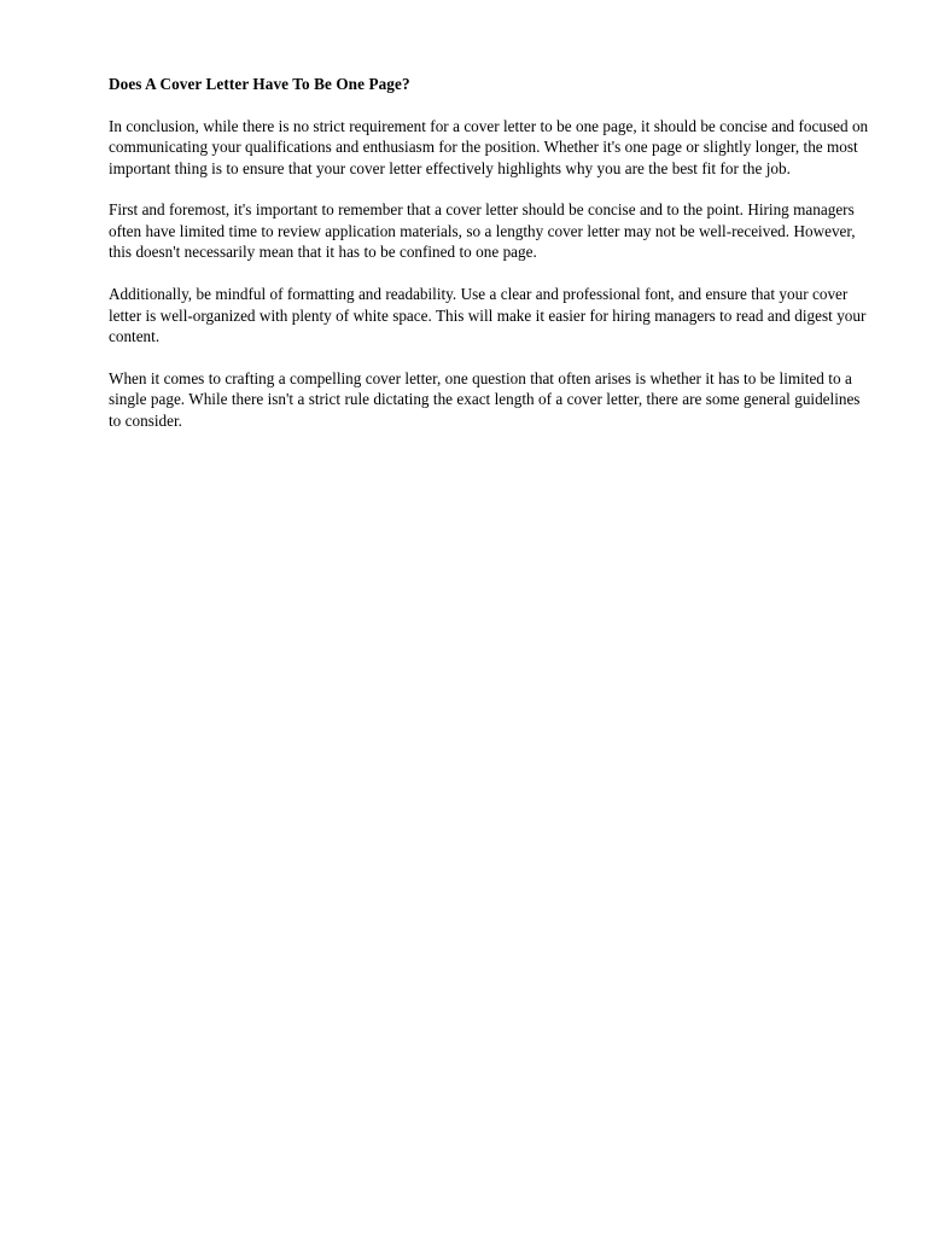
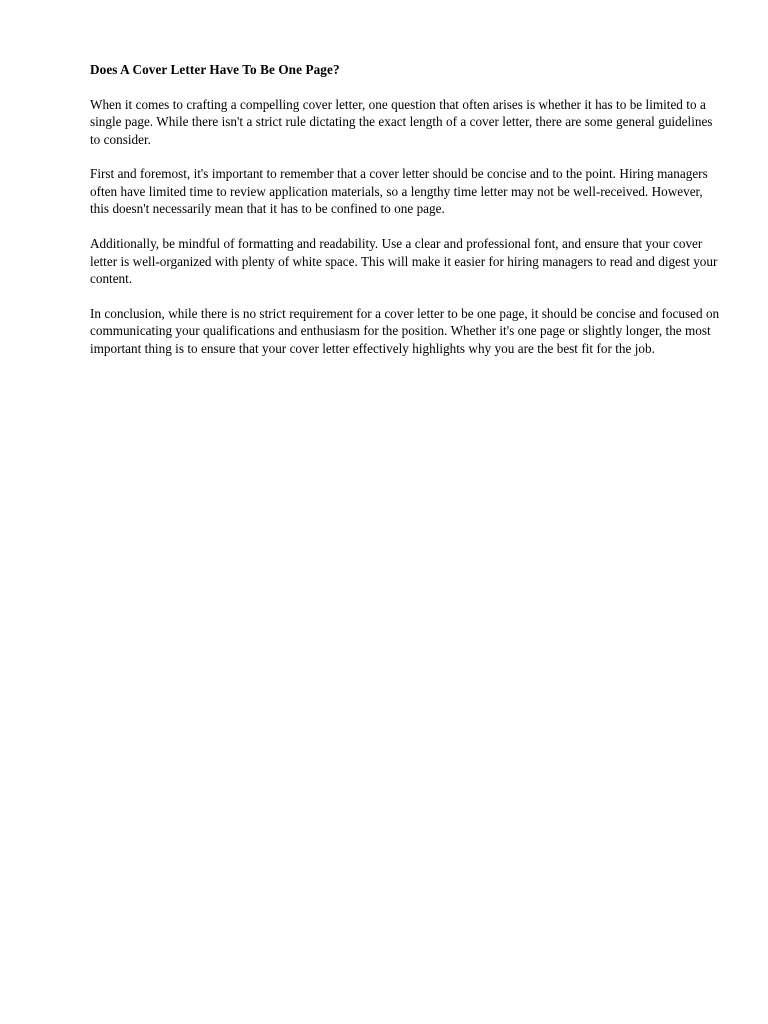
  Does A Cover Letter Have To Be One Page?
- In conclusion, while there is no strict requirement for a cover letter to be one page, it should be concise and focused on communicating your qualifications and enthusiasm for the position. Whether it's one page or slightly longer, the most important thing is to ensure that your cover letter effectively highlights why you are the best fit for the job.
+ When it comes to crafting a compelling cover letter, one question that often arises is whether it has to be limited to a single page. While there isn't a strict rule dictating the exact length of a cover letter, there are some general guidelines to consider.
- First and foremost, it's important to remember that a cover letter should be concise and to the point. Hiring managers often have limited time to review application materials, so a lengthy cover letter may not be well-received. However, this doesn't necessarily mean that it has to be confined to one page.
+ First and foremost, it's important to remember that a cover letter should be concise and to the point. Hiring managers often have limited time to review application materials, so a lengthy time letter may not be well-received. However, this doesn't necessarily mean that it has to be confined to one page.
  Additionally, be mindful of formatting and readability. Use a clear and professional font, and ensure that your cover letter is well-organized with plenty of white space. This will make it easier for hiring managers to read and digest your content.
- When it comes to crafting a compelling cover letter, one question that often arises is whether it has to be limited to a single page. While there isn't a strict rule dictating the exact length of a cover letter, there are some general guidelines to consider.
+ In conclusion, while there is no strict requirement for a cover letter to be one page, it should be concise and focused on communicating your qualifications and enthusiasm for the position. Whether it's one page or slightly longer, the most important thing is to ensure that your cover letter effectively highlights why you are the best fit for the job.
